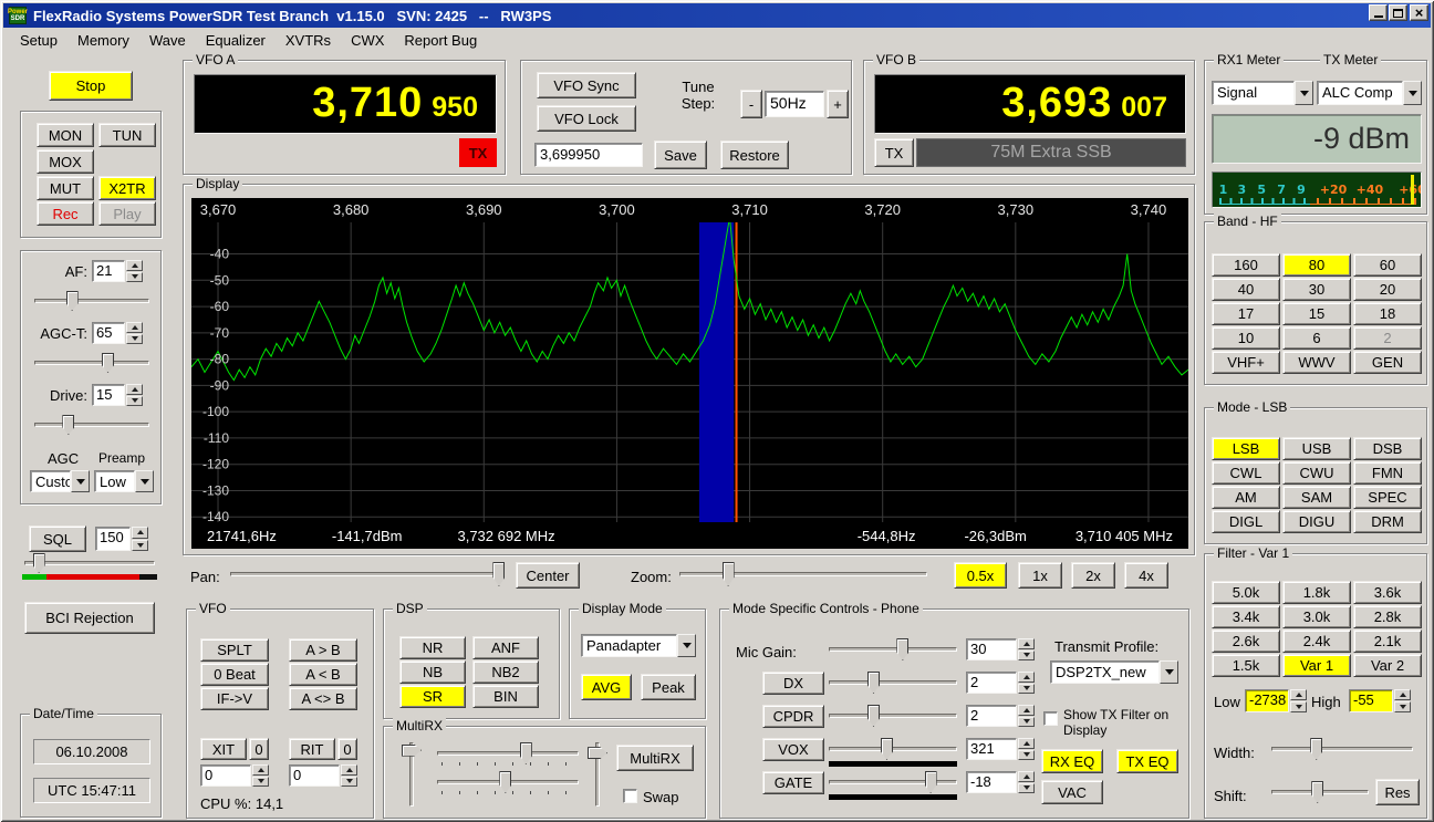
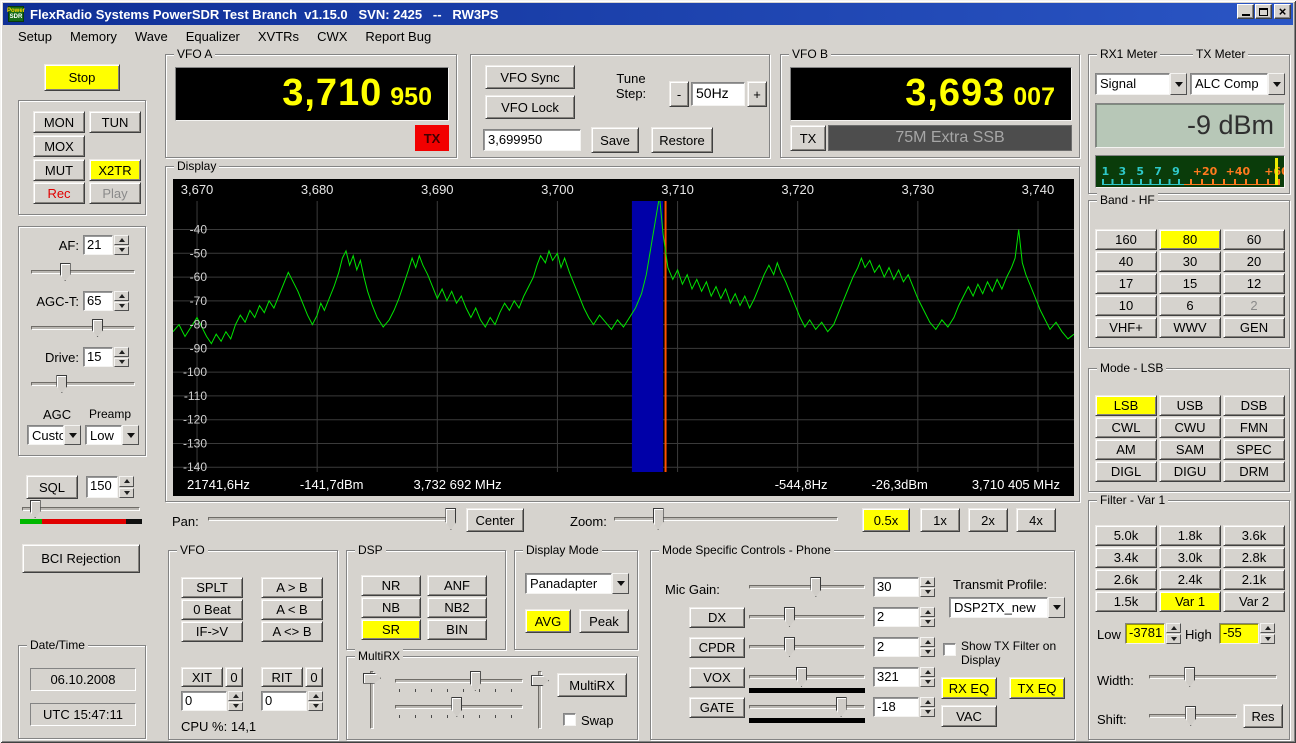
  FlexRadio Systems PowerSDR Test Branch v1.15.0 SVN: 2425 -- RW3PS
  ×
  Setup
  Memory
  Wave
  Equalizer
  XVTRs
  CWX
  Report Bug
  Stop
  MON
  TUN
  MOX
  MUT
  X2TR
  Rec
  Play
  AF:
  21
  AGC-T:
  65
  Drive:
  15
  AGC
  Preamp
  Custo
  Low
  SQL
  150
  BCI Rejection
  Date/Time
  06.10.2008
  UTC 15:47:11
  VFO A
  3,710
  950
  TX
  VFO Sync
  VFO Lock
  Tune
  Step:
  -
  50Hz
  +
  3,699950
  Save
  Restore
  VFO B
  3,693
  007
  TX
  75M Extra SSB
  Display
  3,670
  3,680
  3,690
  3,700
  3,710
  3,720
  3,730
  3,740
  -40
  -50
  -60
  -70
  -80
  -90
  -100
  -110
  -120
  -130
  -140
  21741,6Hz
  -141,7dBm
  3,732 692 MHz
  -544,8Hz
  -26,3dBm
  3,710 405 MHz
  Pan:
  Center
  Zoom:
  0.5x
  1x
  2x
  4x
  VFO
  SPLT
  A > B
  0 Beat
  A < B
  IF->V
  A <> B
  XIT
  0
  RIT
  0
  0
  0
  CPU %: 14,1
  DSP
  NR
  ANF
  NB
  NB2
  SR
  BIN
  Display Mode
  Panadapter
  AVG
  Peak
  MultiRX
  MultiRX
  Swap
  Mode Specific Controls - Phone
  Mic Gain:
  30
  DX
  2
  CPDR
  2
  VOX
  321
  GATE
  -18
  Transmit Profile:
  DSP2TX_new
  Show TX Filter on Display
  RX EQ
  TX EQ
  VAC
  RX1 Meter
  TX Meter
  Signal
  ALC Comp
  -9 dBm
  1
  3
  5
  7
  9
  +20
  +40
  Band - HF
  160
  80
  60
  40
  30
  20
  17
  15
- 18
+ 12
  10
  6
  2
  VHF+
  WWV
  GEN
  Mode - LSB
  LSB
  USB
  DSB
  CWL
  CWU
  FMN
  AM
  SAM
  SPEC
  DIGL
  DIGU
  DRM
  Filter - Var 1
  Low
- -2738
+ -3781
  High
  -55
  Width:
  Shift:
  Res
  5.0k
  1.8k
  3.6k
  3.4k
  3.0k
  2.8k
  2.6k
  2.4k
  2.1k
  1.5k
  Var 1
  Var 2
